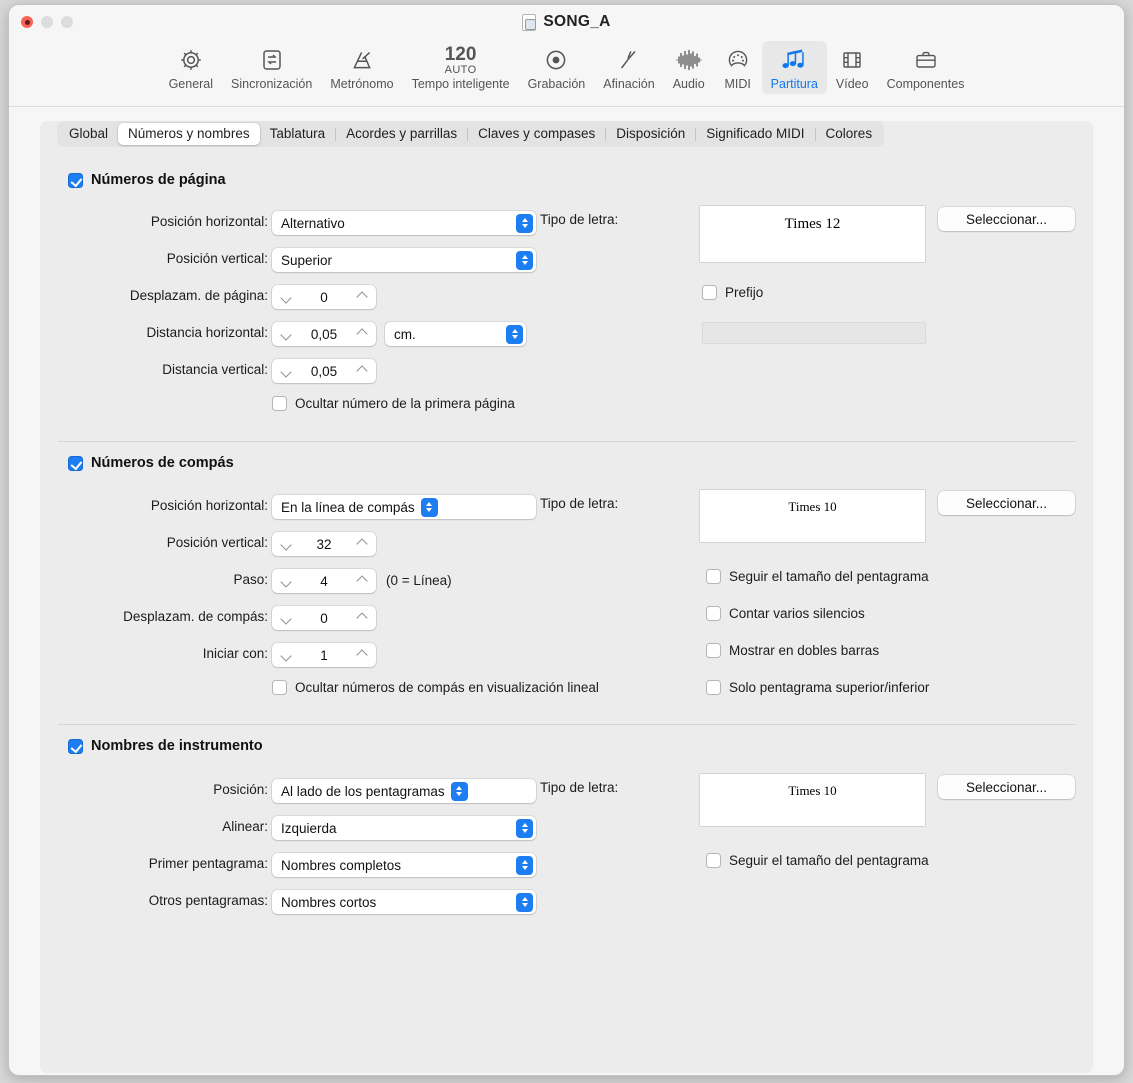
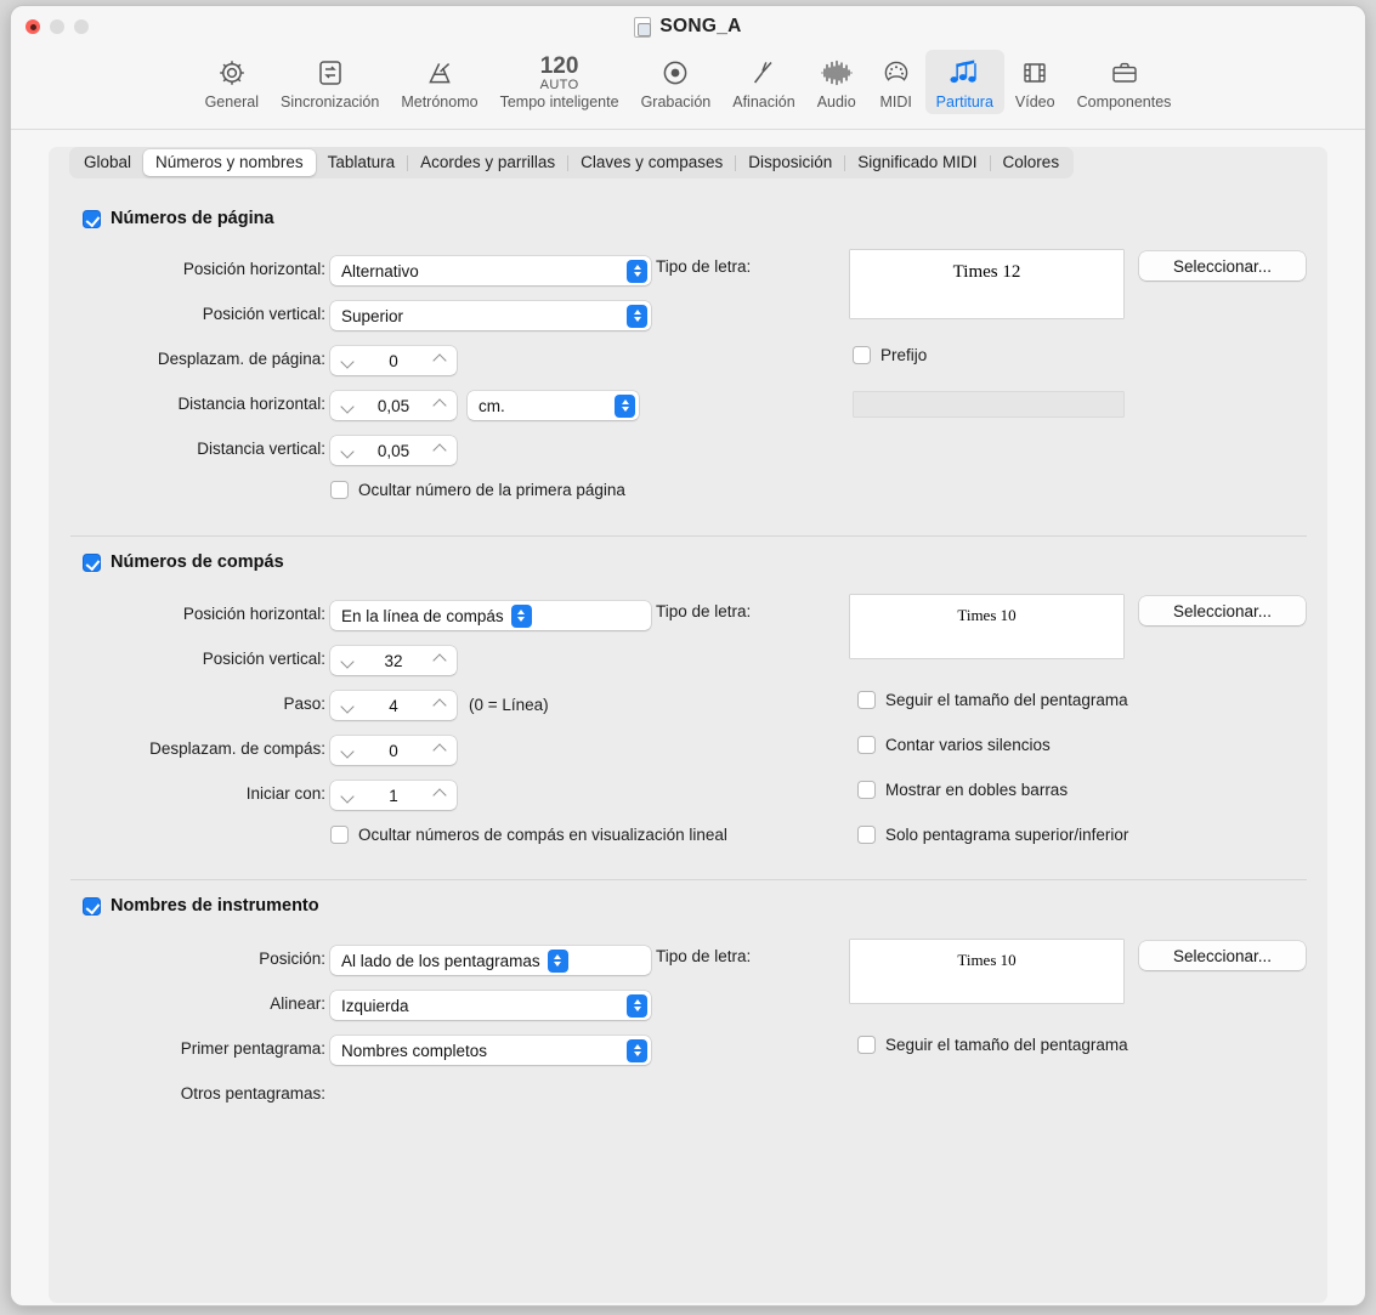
  SONG_A
  General
  Sincronización
  Metrónomo
  120
  AUTO
  Tempo inteligente
  Grabación
  Afinación
  Audio
  MIDI
  Partitura
  Vídeo
  Componentes
  Global
  Números y nombres
  Tablatura
  Acordes y parrillas
  Claves y compases
  Disposición
  Significado MIDI
  Colores
  Números de página
  Posición horizontal:
  Alternativo
  Posición vertical:
  Superior
  Desplazam. de página:
  0
  Distancia horizontal:
  0,05
  cm.
  Distancia vertical:
  0,05
  Ocultar número de la primera página
  Tipo de letra:
  Times 12
  Seleccionar...
  Prefijo
  Números de compás
  Posición horizontal:
  En la línea de compás
  Posición vertical:
  32
  Paso:
  4
  (0 = Línea)
  Desplazam. de compás:
  0
  Iniciar con:
  1
  Ocultar números de compás en visualización lineal
  Tipo de letra:
  Times 10
  Seleccionar...
  Seguir el tamaño del pentagrama
  Contar varios silencios
  Mostrar en dobles barras
  Solo pentagrama superior/inferior
  Nombres de instrumento
  Posición:
  Al lado de los pentagramas
  Alinear:
  Izquierda
  Primer pentagrama:
  Nombres completos
  Otros pentagramas:
- Nombres cortos
  Tipo de letra:
  Times 10
  Seleccionar...
  Seguir el tamaño del pentagrama
